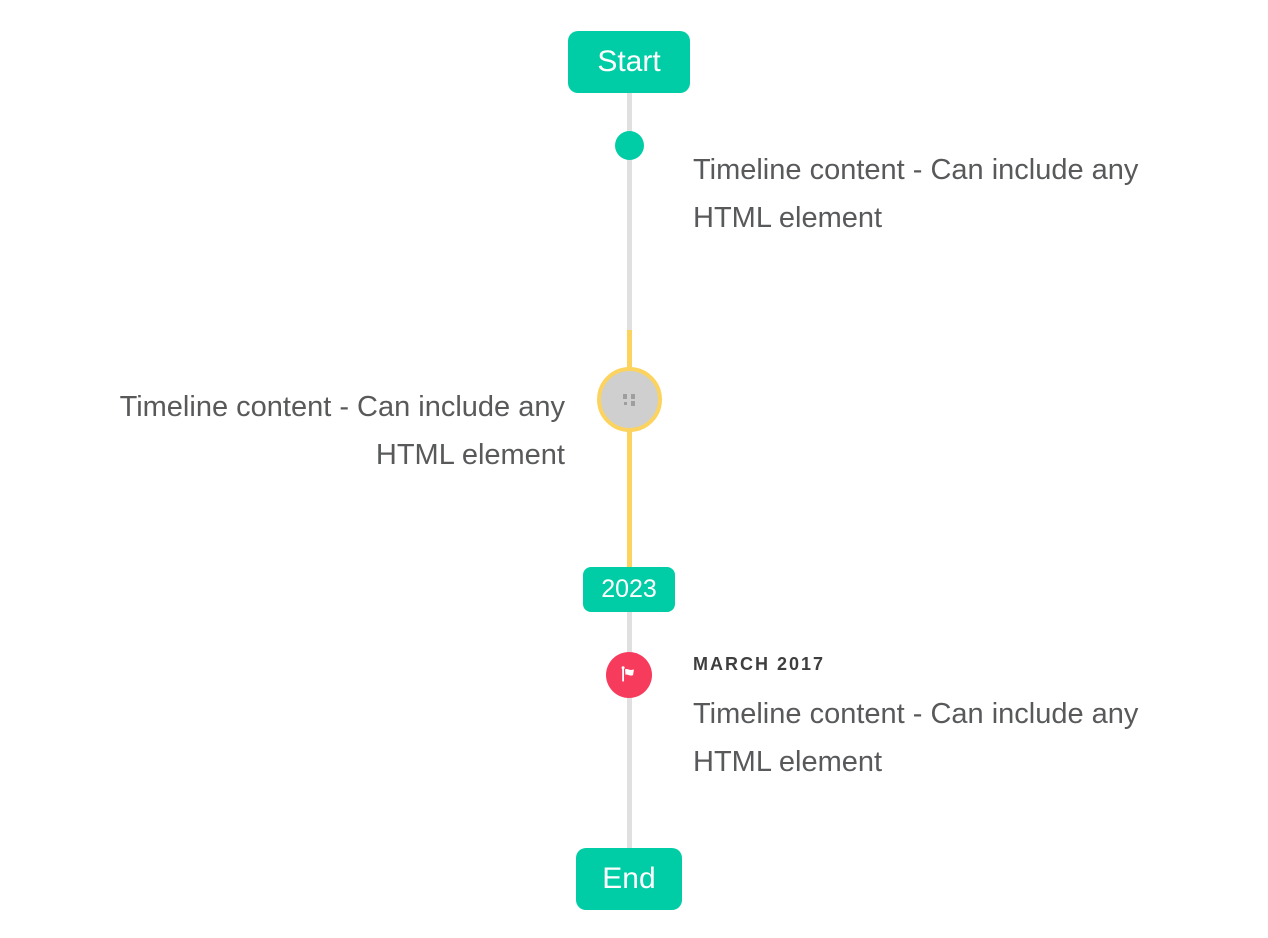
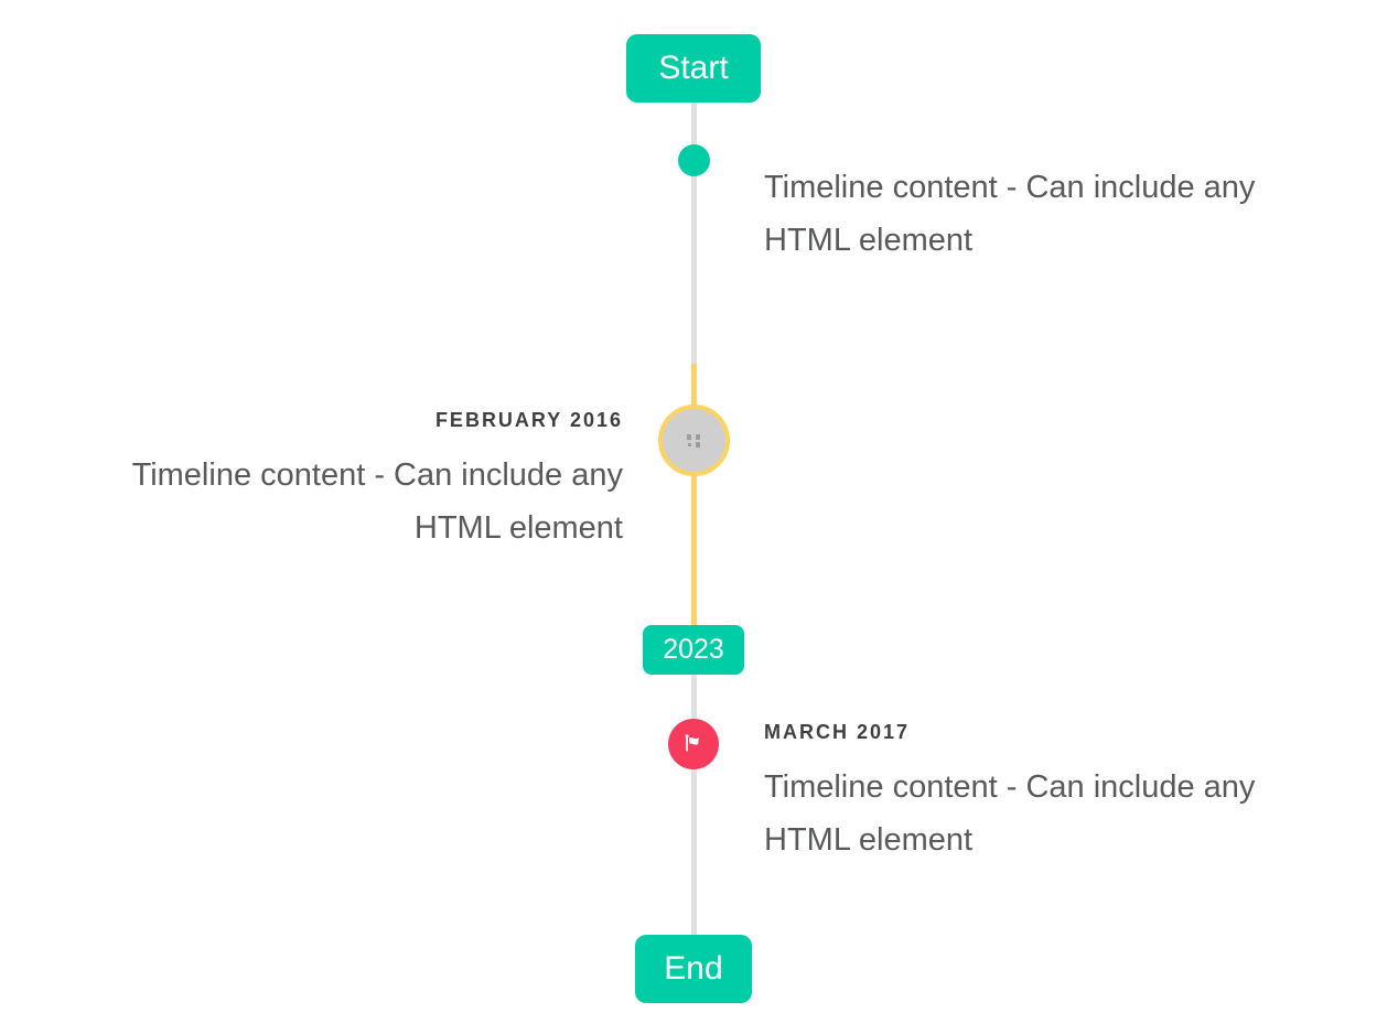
  Start
  Timeline content - Can include any HTML element
+ FEBRUARY 2016
  Timeline content - Can include any HTML element
  2023
  MARCH 2017
  Timeline content - Can include any HTML element
  End
